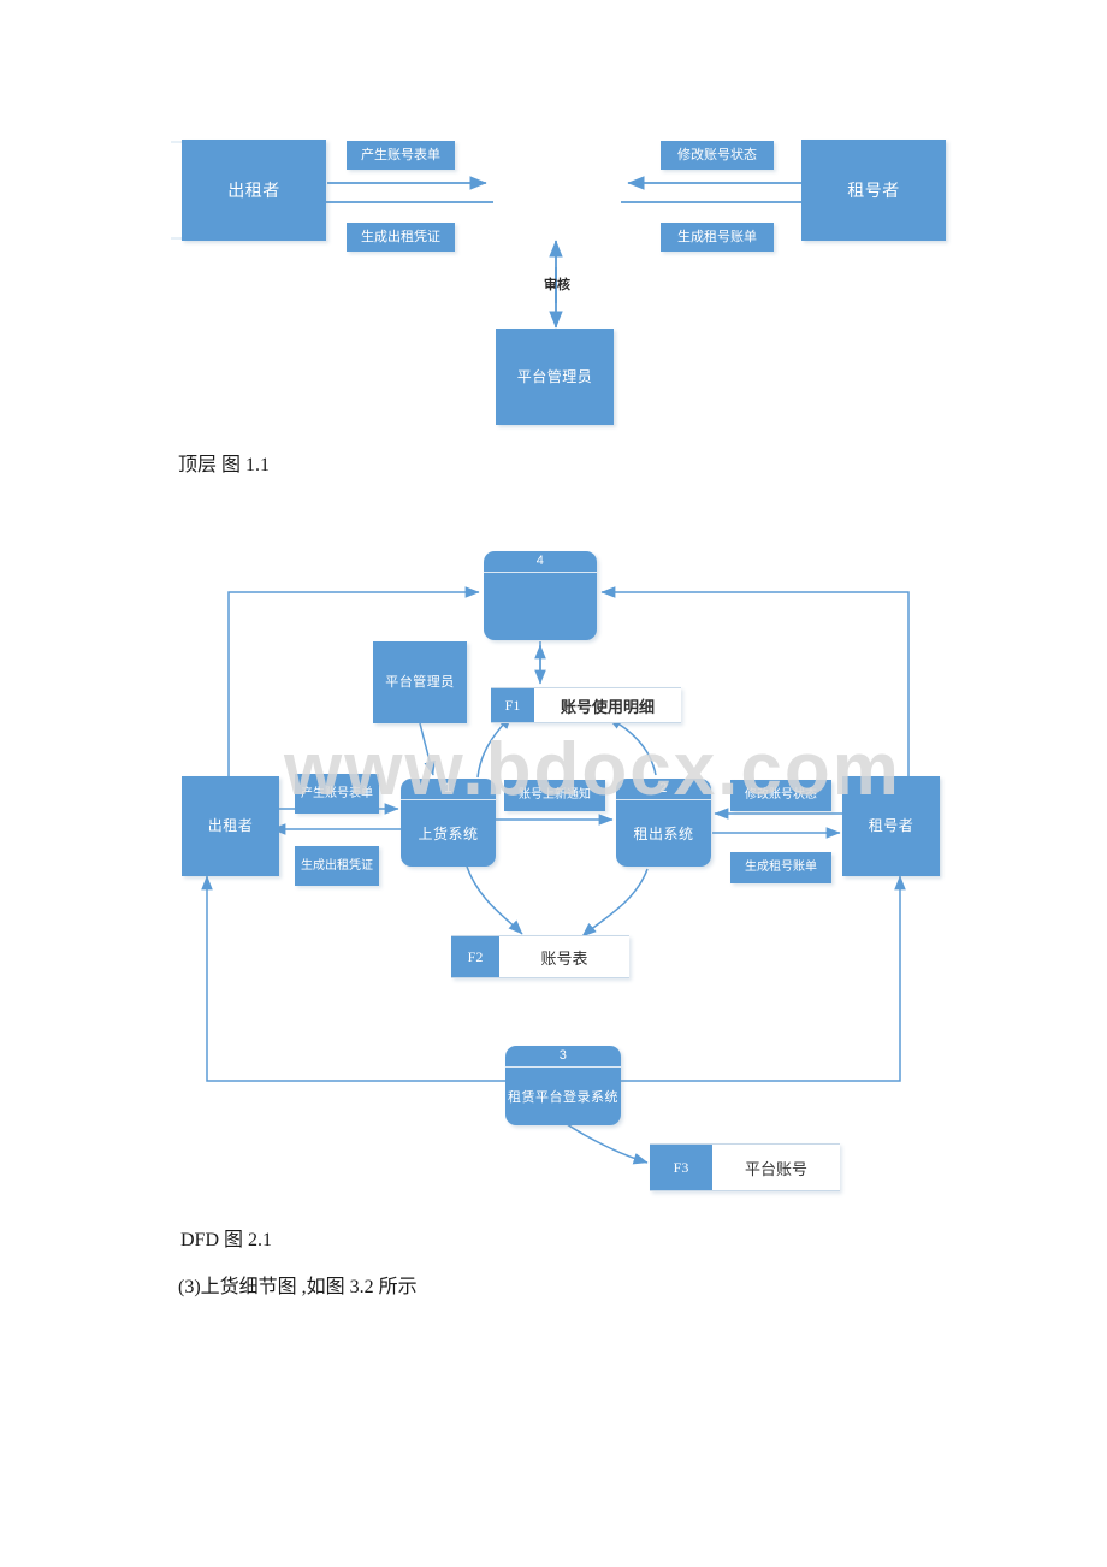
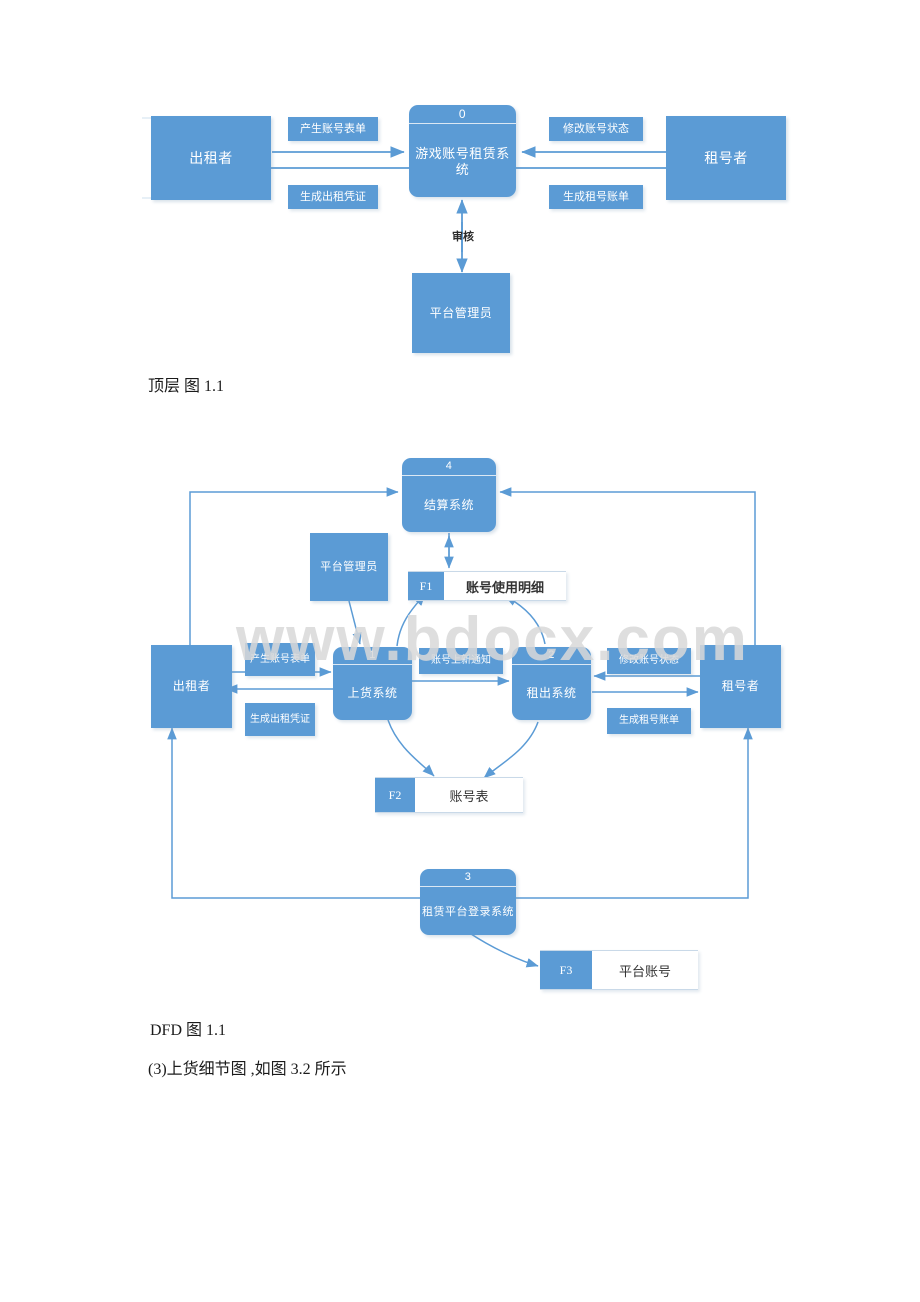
  出租者
+ 0
+ 游戏账号租赁系统
  租号者
  平台管理员
  产生账号表单
  生成出租凭证
  修改账号状态
  生成租号账单
  审核
  顶层 图 1.1
  4
+ 结算系统
  平台管理员
  F1
  账号使用明细
  出租者
  1
  上货系统
  2
  租出系统
  租号者
  产生账号表单
  生成出租凭证
  账号上新通知
  修改账号状态
  生成租号账单
  F2
  账号表
  3
  租赁平台登录系统
  F3
  平台账号
  www.bdocx.com
- DFD 图 2.1
+ DFD 图 1.1
  (3)上货细节图 ,如图 3.2 所示
